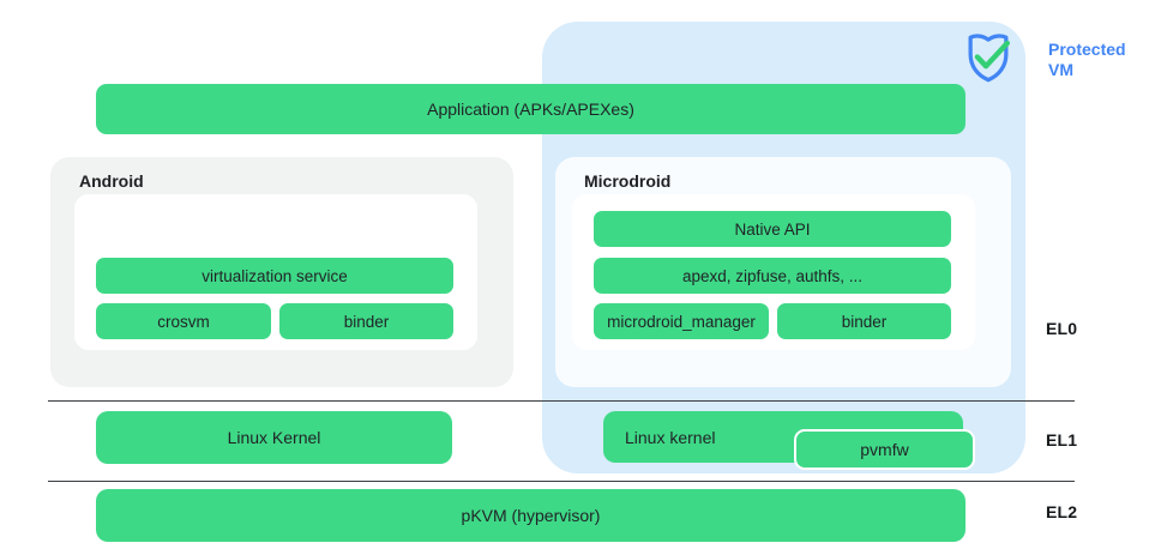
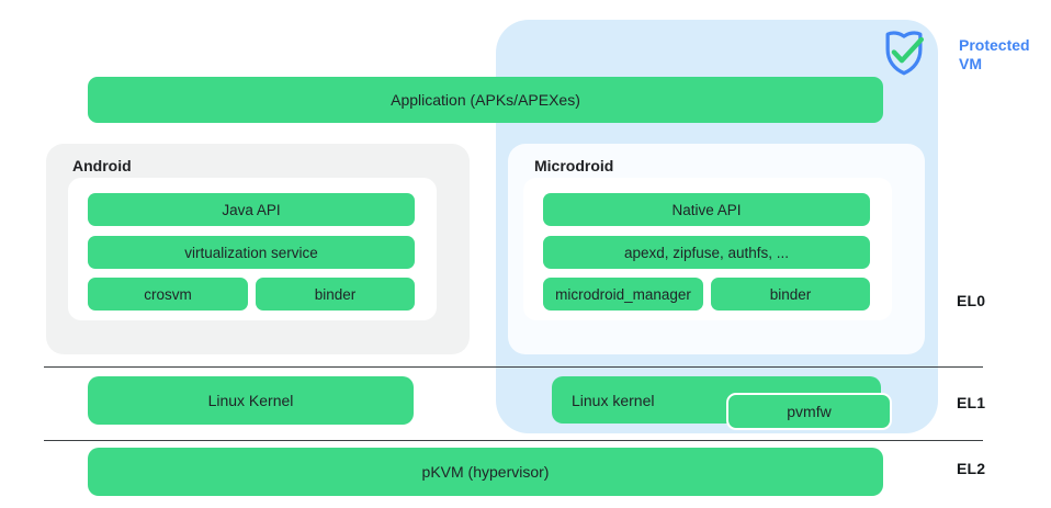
  Application (APKs/APEXes)
  Android
+ Java API
  virtualization service
  crosvm
  binder
  Microdroid
  Native API
  apexd, zipfuse, authfs, ...
  microdroid_manager
  binder
  Linux Kernel
  Linux kernel
  pvmfw
  pKVM (hypervisor)
  EL0
  EL1
  EL2
  Protected VM
